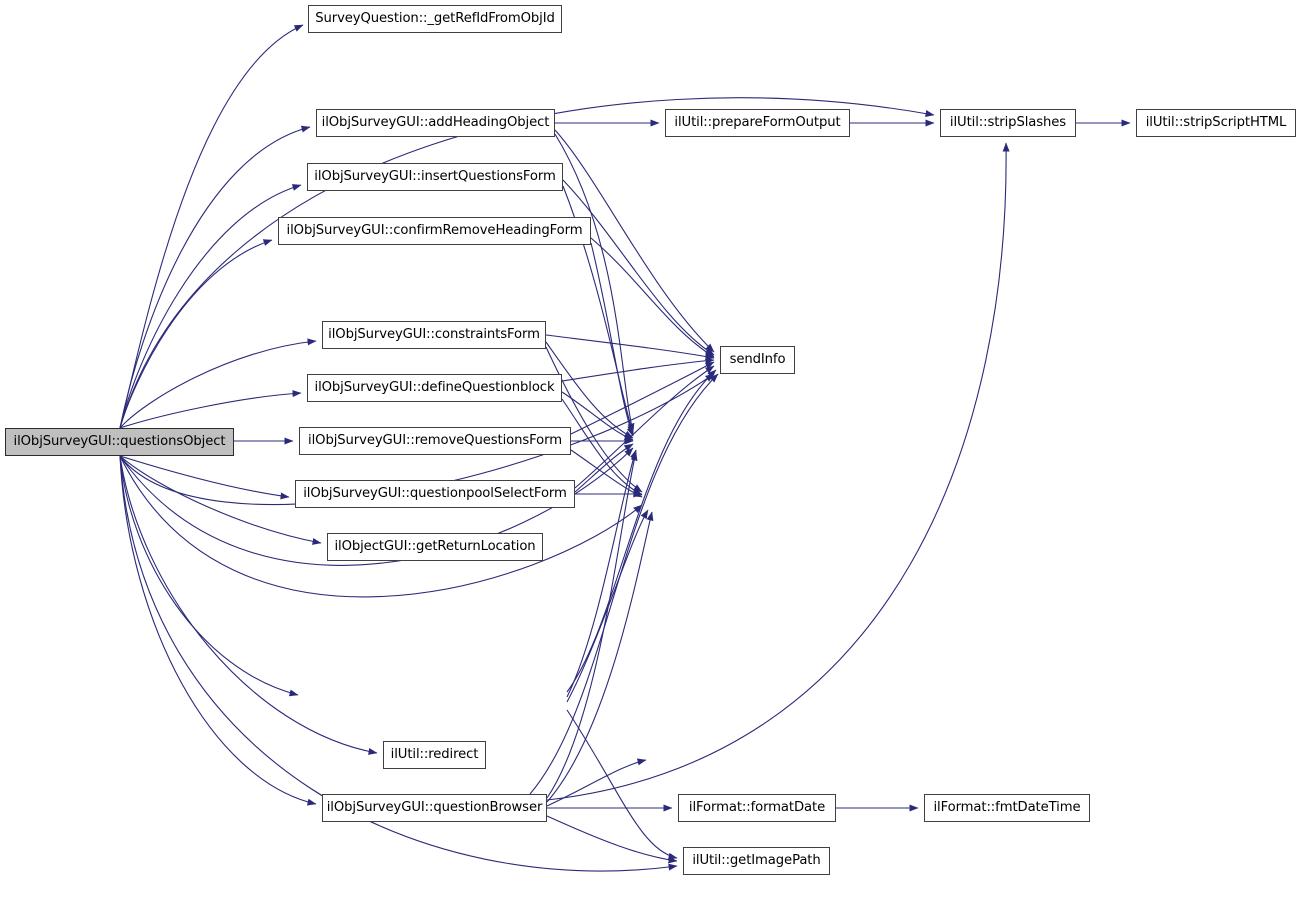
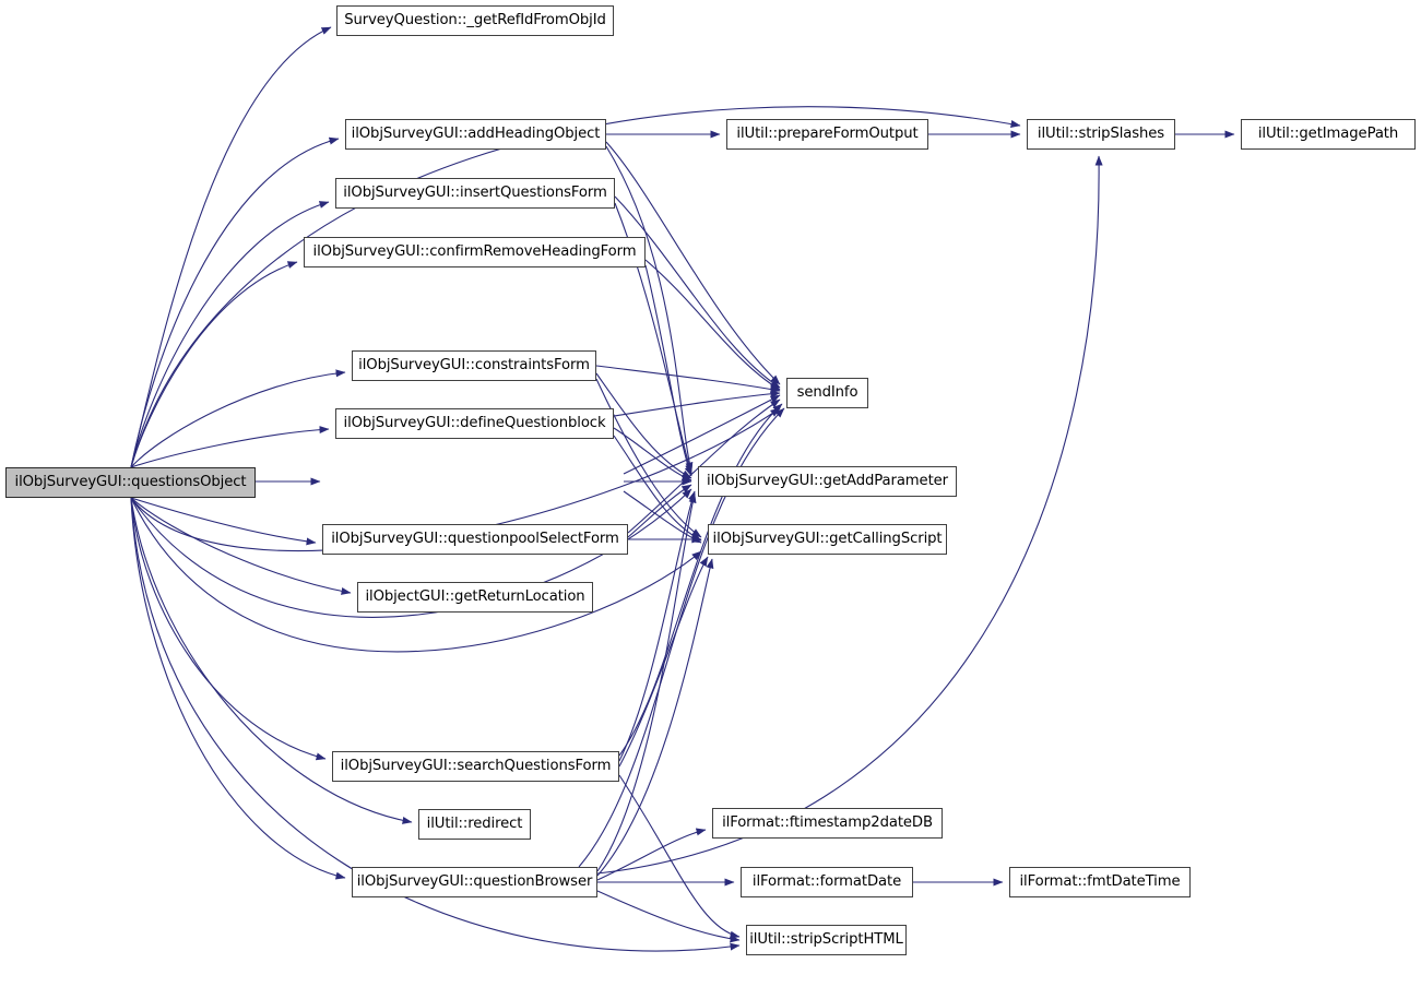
  ilObjSurveyGUI::questionsObject
  SurveyQuestion::_getRefIdFromObjId
  ilObjSurveyGUI::addHeadingObject
  ilObjSurveyGUI::insertQuestionsForm
  ilObjSurveyGUI::confirmRemoveHeadingForm
  ilObjSurveyGUI::constraintsForm
  ilObjSurveyGUI::defineQuestionblock
- ilObjSurveyGUI::removeQuestionsForm
  ilObjSurveyGUI::questionpoolSelectForm
  ilObjectGUI::getReturnLocation
+ ilObjSurveyGUI::searchQuestionsForm
  ilUtil::redirect
  ilObjSurveyGUI::questionBrowser
  ilUtil::prepareFormOutput
  ilUtil::stripSlashes
- ilUtil::stripScriptHTML
+ ilUtil::getImagePath
  sendInfo
+ ilObjSurveyGUI::getAddParameter
+ ilObjSurveyGUI::getCallingScript
+ ilFormat::ftimestamp2dateDB
  ilFormat::formatDate
  ilFormat::fmtDateTime
- ilUtil::getImagePath
+ ilUtil::stripScriptHTML
